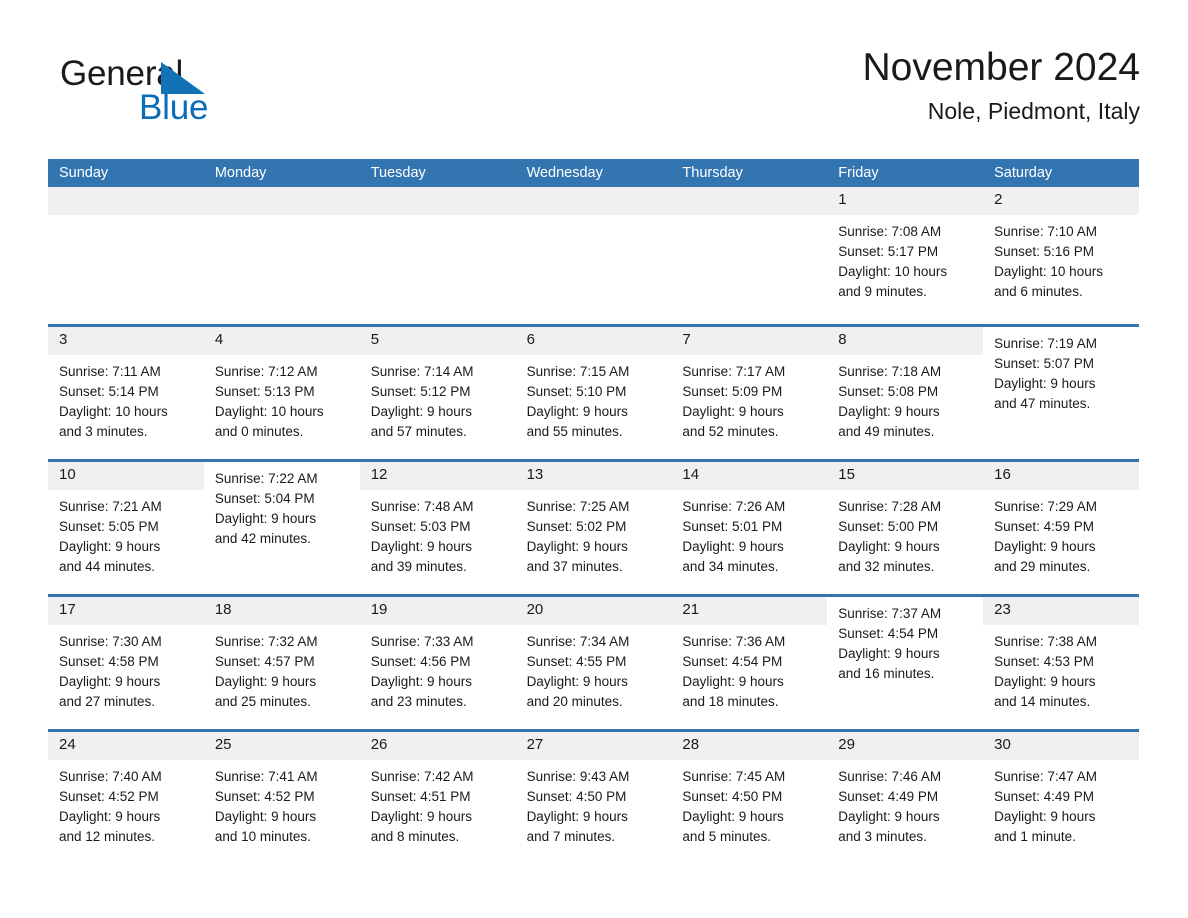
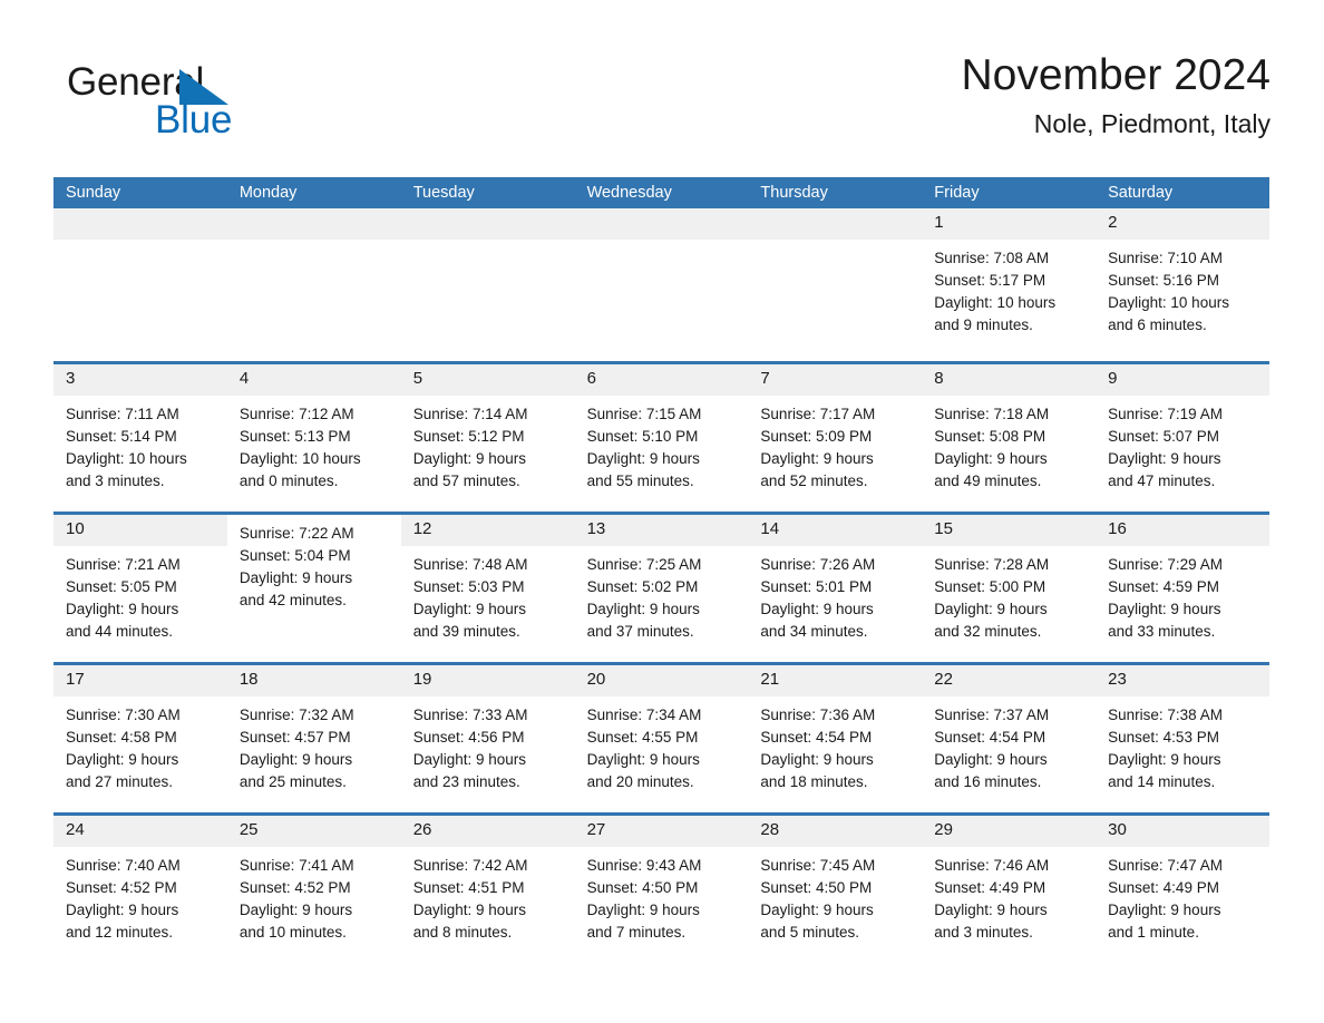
  Generl
  Blue
  November 2024
  Nole, Piedmont, Italy
  Sunday
  Monday
  Tuesday
  Wednesday
  Thursday
  Friday
  Saturday
  1
  Sunrise: 7:08 AM
  Sunset: 5:17 PM
  Daylight: 10 hours
  and 9 minutes.
  2
  Sunrise: 7:10 AM
  Sunset: 5:16 PM
  Daylight: 10 hours
  and 6 minutes.
  3
  Sunrise: 7:11 AM
  Sunset: 5:14 PM
  Daylight: 10 hours
  and 3 minutes.
  4
  Sunrise: 7:12 AM
  Sunset: 5:13 PM
  Daylight: 10 hours
  and 0 minutes.
  5
  Sunrise: 7:14 AM
  Sunset: 5:12 PM
  Daylight: 9 hours
  and 57 minutes.
  6
  Sunrise: 7:15 AM
  Sunset: 5:10 PM
  Daylight: 9 hours
  and 55 minutes.
  7
  Sunrise: 7:17 AM
  Sunset: 5:09 PM
  Daylight: 9 hours
  and 52 minutes.
  8
  Sunrise: 7:18 AM
  Sunset: 5:08 PM
  Daylight: 9 hours
  and 49 minutes.
+ 9
  Sunrise: 7:19 AM
  Sunset: 5:07 PM
  Daylight: 9 hours
  and 47 minutes.
  10
  Sunrise: 7:21 AM
  Sunset: 5:05 PM
  Daylight: 9 hours
  and 44 minutes.
  Sunrise: 7:22 AM
  Sunset: 5:04 PM
  Daylight: 9 hours
  and 42 minutes.
  12
  Sunrise: 7:48 AM
  Sunset: 5:03 PM
  Daylight: 9 hours
  and 39 minutes.
  13
  Sunrise: 7:25 AM
  Sunset: 5:02 PM
  Daylight: 9 hours
  and 37 minutes.
  14
  Sunrise: 7:26 AM
  Sunset: 5:01 PM
  Daylight: 9 hours
  and 34 minutes.
  15
  Sunrise: 7:28 AM
  Sunset: 5:00 PM
  Daylight: 9 hours
  and 32 minutes.
  16
  Sunrise: 7:29 AM
  Sunset: 4:59 PM
  Daylight: 9 hours
- and 29 minutes.
+ and 33 minutes.
  17
  Sunrise: 7:30 AM
  Sunset: 4:58 PM
  Daylight: 9 hours
  and 27 minutes.
  18
  Sunrise: 7:32 AM
  Sunset: 4:57 PM
  Daylight: 9 hours
  and 25 minutes.
  19
  Sunrise: 7:33 AM
  Sunset: 4:56 PM
  Daylight: 9 hours
  and 23 minutes.
  20
  Sunrise: 7:34 AM
  Sunset: 4:55 PM
  Daylight: 9 hours
  and 20 minutes.
  21
  Sunrise: 7:36 AM
  Sunset: 4:54 PM
  Daylight: 9 hours
  and 18 minutes.
+ 22
  Sunrise: 7:37 AM
  Sunset: 4:54 PM
  Daylight: 9 hours
  and 16 minutes.
  23
  Sunrise: 7:38 AM
  Sunset: 4:53 PM
  Daylight: 9 hours
  and 14 minutes.
  24
  Sunrise: 7:40 AM
  Sunset: 4:52 PM
  Daylight: 9 hours
  and 12 minutes.
  25
  Sunrise: 7:41 AM
  Sunset: 4:52 PM
  Daylight: 9 hours
  and 10 minutes.
  26
  Sunrise: 7:42 AM
  Sunset: 4:51 PM
  Daylight: 9 hours
  and 8 minutes.
  27
  Sunrise: 9:43 AM
  Sunset: 4:50 PM
  Daylight: 9 hours
  and 7 minutes.
  28
  Sunrise: 7:45 AM
  Sunset: 4:50 PM
  Daylight: 9 hours
  and 5 minutes.
  29
  Sunrise: 7:46 AM
  Sunset: 4:49 PM
  Daylight: 9 hours
  and 3 minutes.
  30
  Sunrise: 7:47 AM
  Sunset: 4:49 PM
  Daylight: 9 hours
  and 1 minute.
